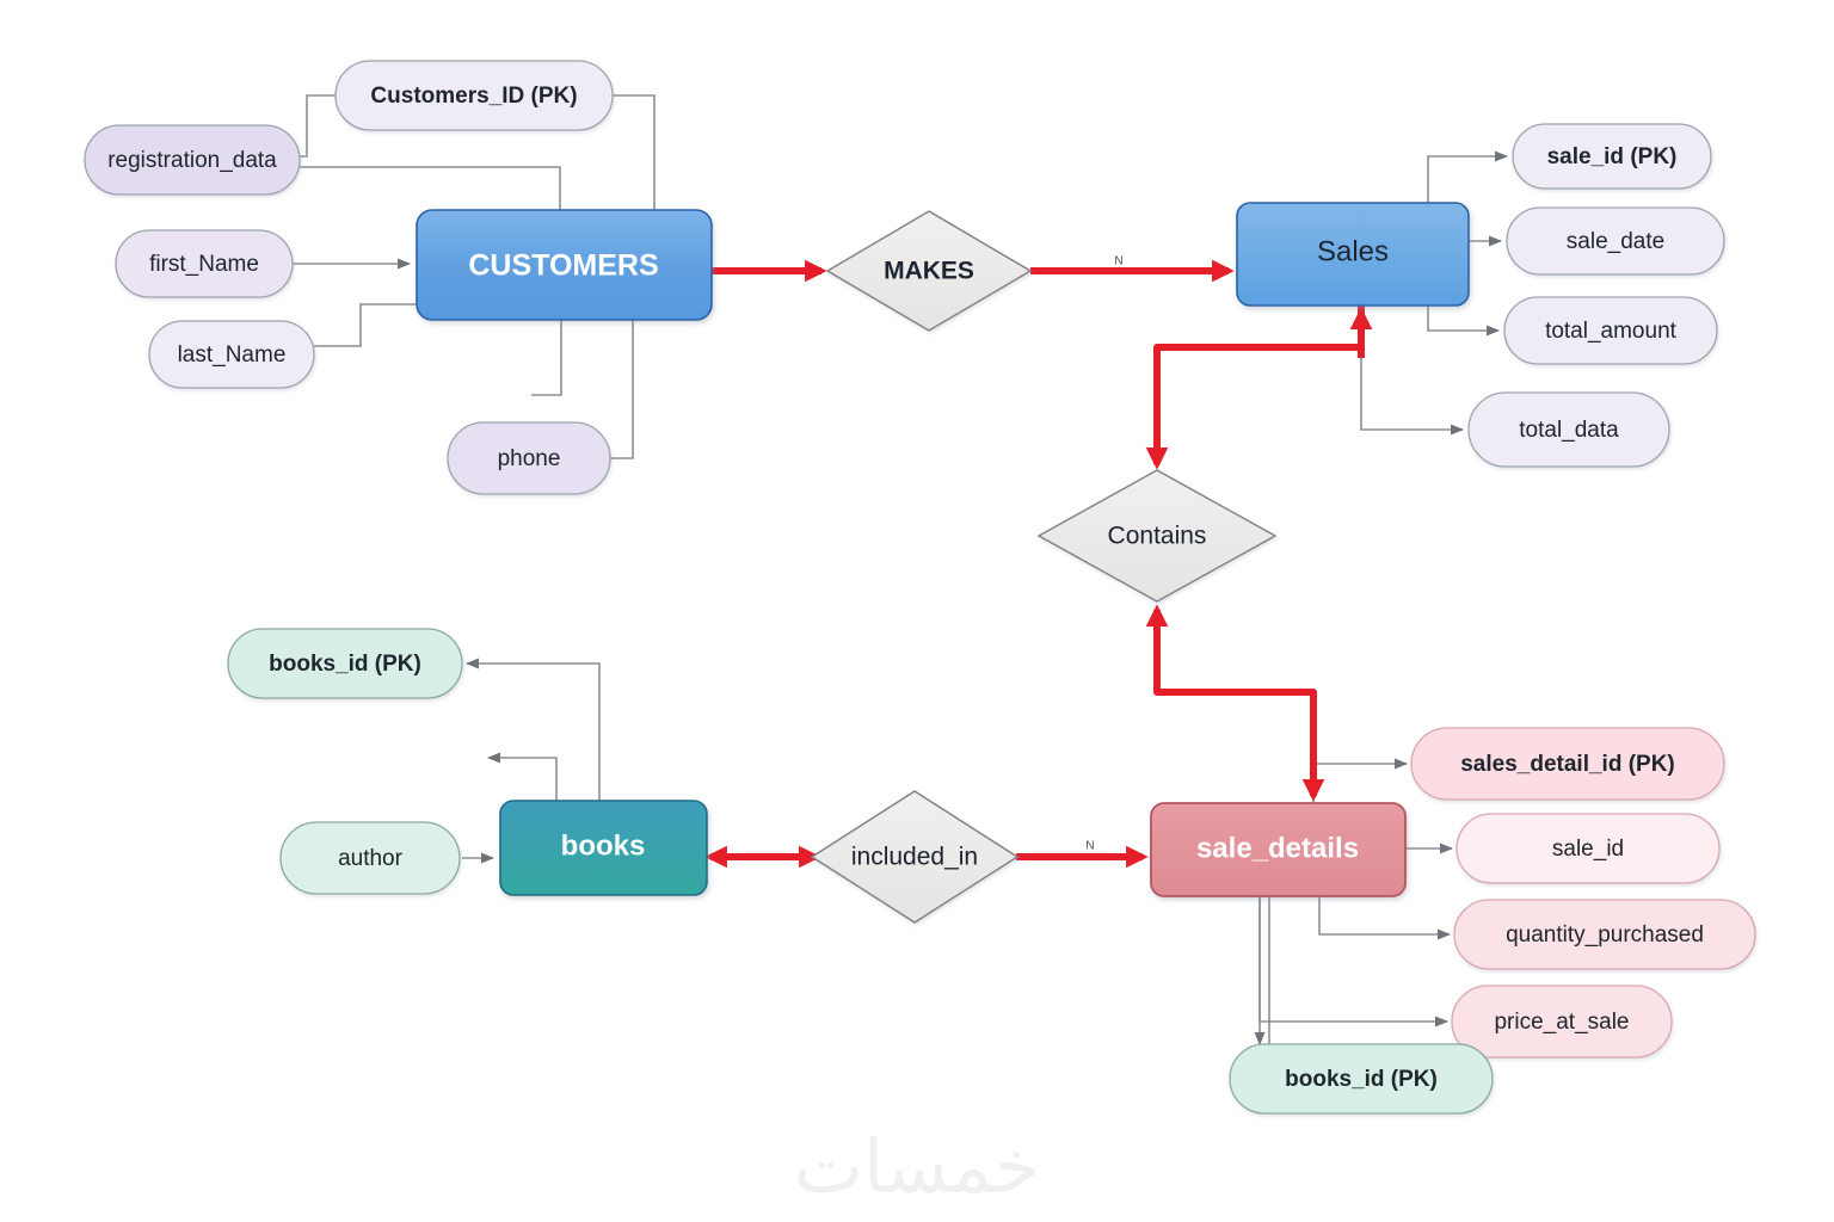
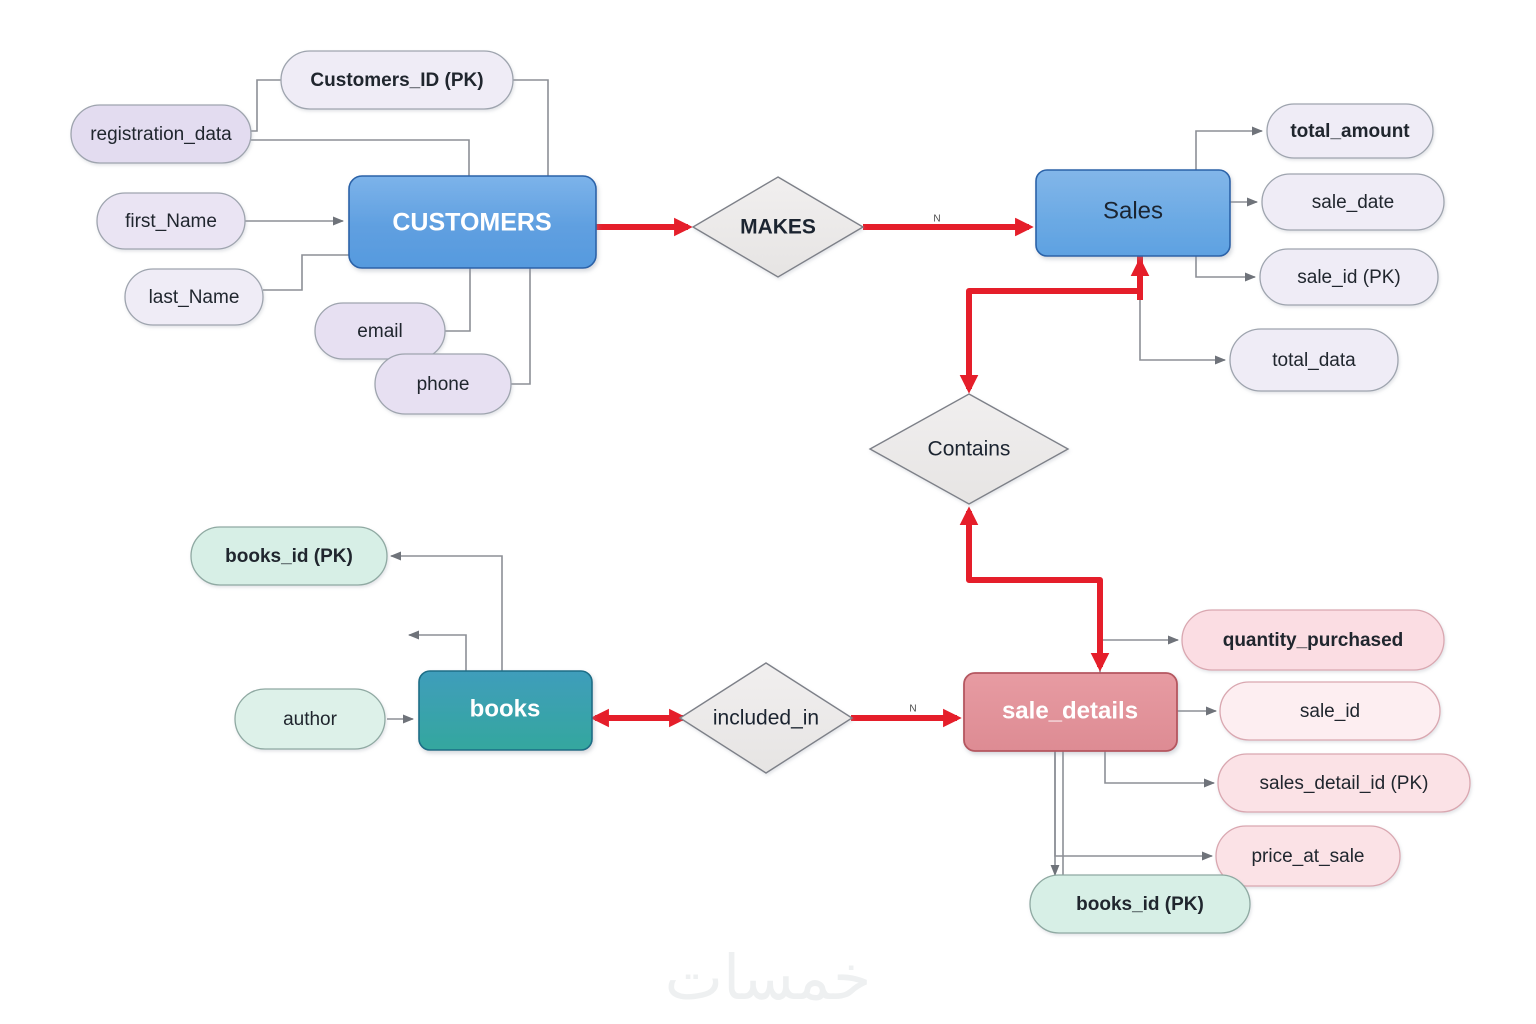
  N
  N
  Customers_ID (PK)
  registration_data
  first_Name
  last_Name
+ email
  phone
- sale_id (PK)
+ total_amount
  sale_date
- total_amount
+ sale_id (PK)
  total_data
  books_id (PK)
  author
- sales_detail_id (PK)
+ quantity_purchased
  sale_id
- quantity_purchased
+ sales_detail_id (PK)
  price_at_sale
  books_id (PK)
  MAKES
  Contains
  included_in
  CUSTOMERS
  Sales
  books
  sale_details
